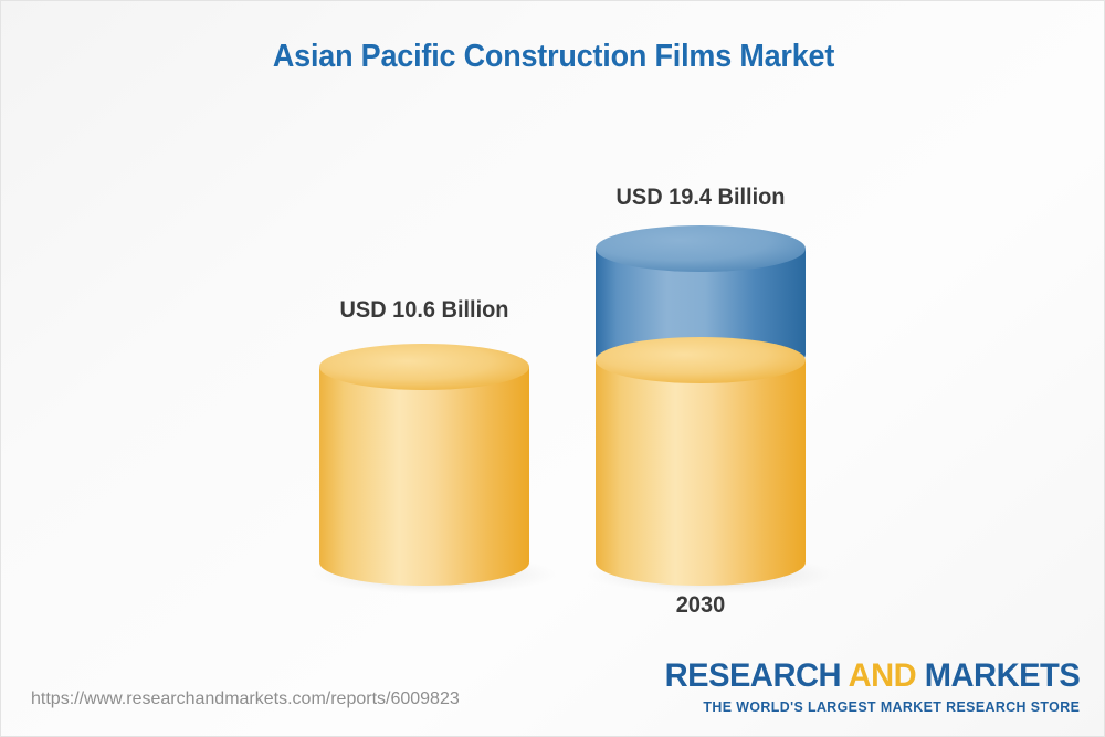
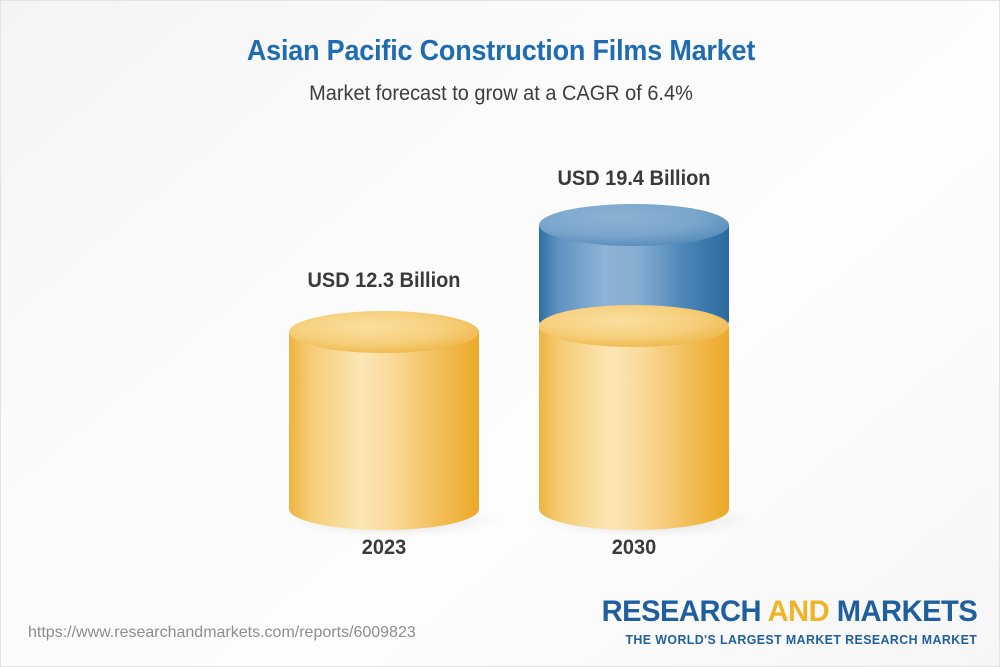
  Asian Pacific Construction Films Market
+ Market forecast to grow at a CAGR of 6.4%
- USD 10.6 Billion
+ USD 12.3 Billion
  USD 19.4 Billion
+ 2023
  2030
  https://www.researchandmarkets.com/reports/6009823
  RESEARCH AND MARKETS
- THE WORLD'S LARGEST MARKET RESEARCH STORE
+ THE WORLD'S LARGEST MARKET RESEARCH MARKET
